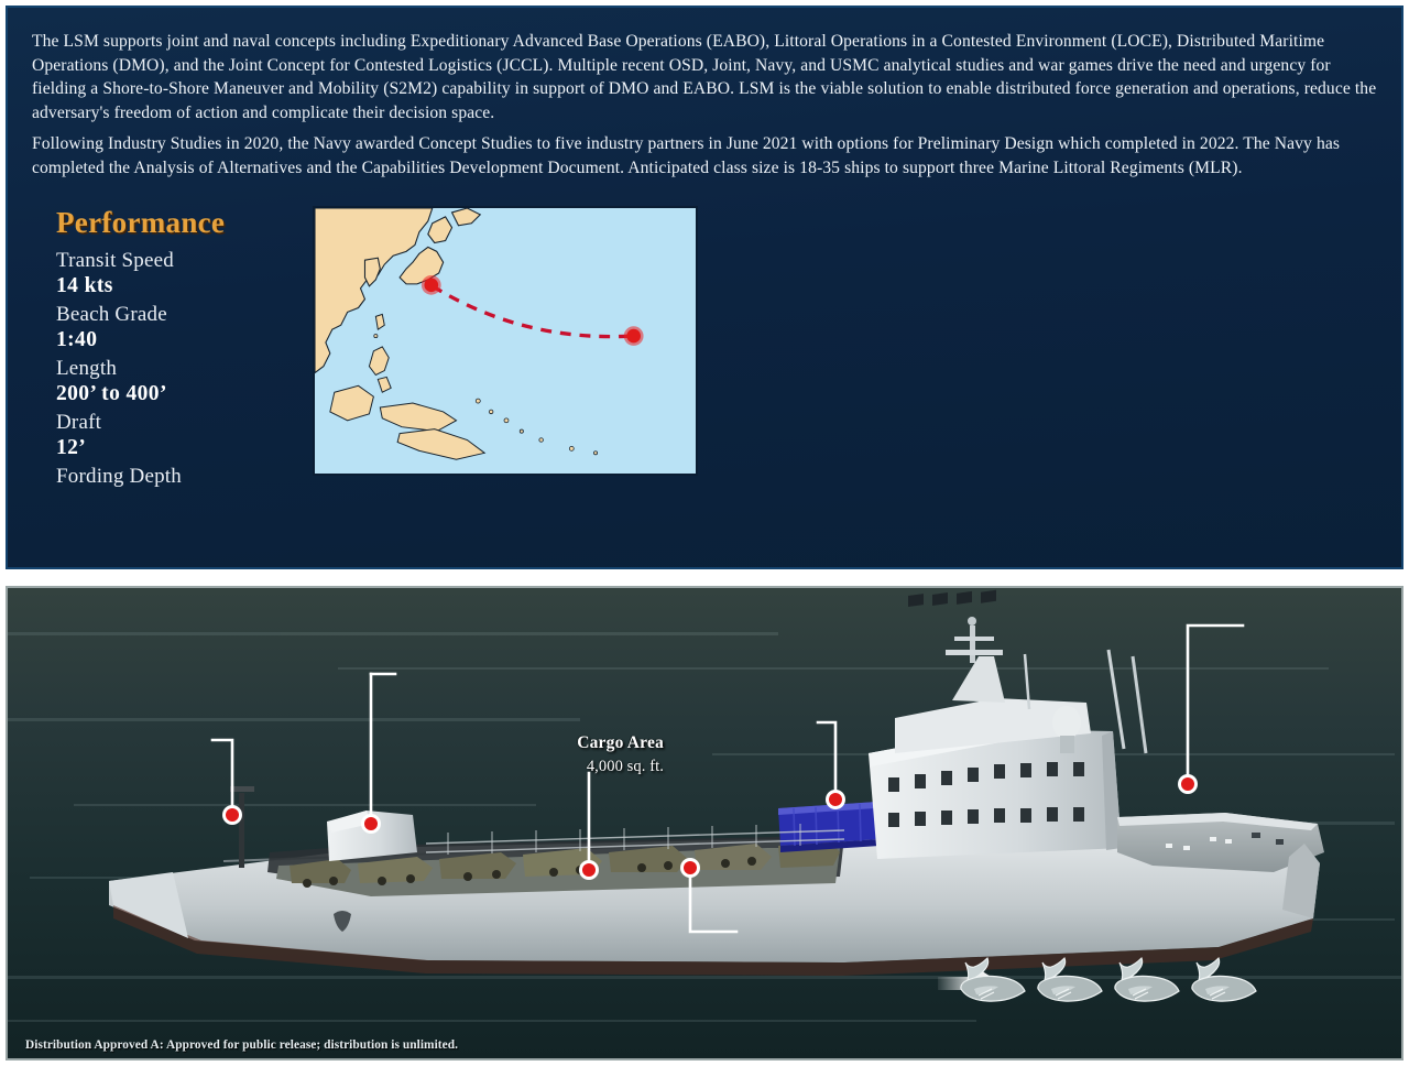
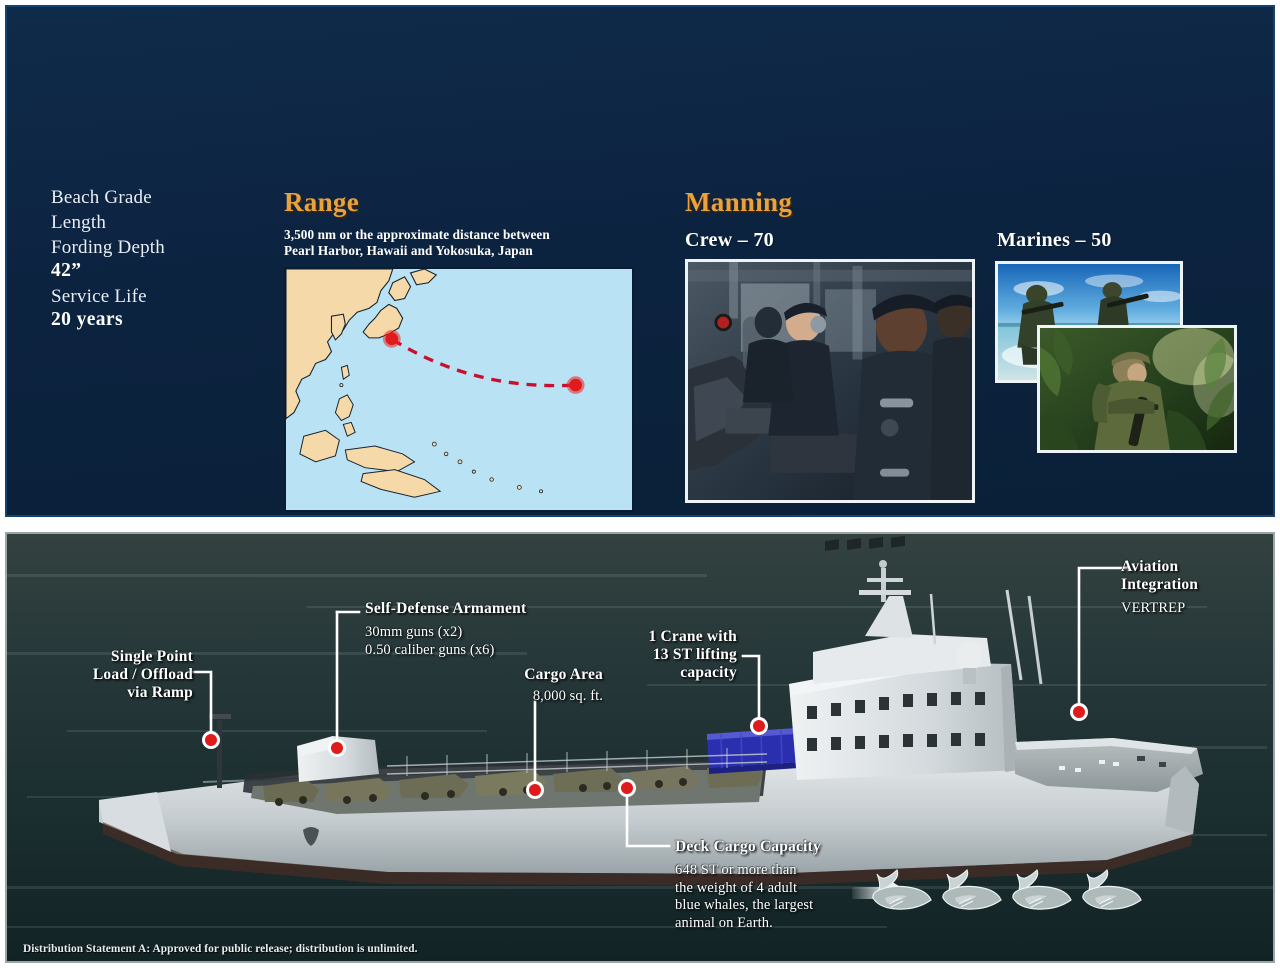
- The LSM supports joint and naval concepts including Expeditionary Advanced Base Operations (EABO), Littoral Operations in a Contested Environment (LOCE), Distributed Maritime Operations (DMO), and the Joint Concept for Contested Logistics (JCCL). Multiple recent OSD, Joint, Navy, and USMC analytical studies and war games drive the need and urgency for fielding a Shore-to-Shore Maneuver and Mobility (S2M2) capability in support of DMO and EABO. LSM is the viable solution to enable distributed force generation and operations, reduce the adversary's freedom of action and complicate their decision space.
- Following Industry Studies in 2020, the Navy awarded Concept Studies to five industry partners in June 2021 with options for Preliminary Design which completed in 2022. The Navy has completed the Analysis of Alternatives and the Capabilities Development Document. Anticipated class size is 18-35 ships to support three Marine Littoral Regiments (MLR).
- Performance
- Transit Speed
- 14 kts
  Beach Grade
- 1:40
  Length
- 200’ to 400’
- Draft
- 12’
  Fording Depth
+ 42”
+ Service Life
+ 20 years
+ Range
+ 3,500 nm or the approximate distance between
+ Pearl Harbor, Hawaii and Yokosuka, Japan
+ Manning
+ Crew – 70
+ Marines – 50
+ Single Point
+ Load / Offload
+ via Ramp
+ Self-Defense Armament
+ 30mm guns (x2)
+ 0.50 caliber guns (x6)
  Cargo Area
- 4,000 sq. ft.
+ 8,000 sq. ft.
+ 1 Crane with
+ 13 ST lifting
+ capacity
+ Aviation
+ Integration
+ VERTREP
+ Deck Cargo Capacity
+ 648 ST or more than
+ the weight of 4 adult
+ blue whales, the largest
+ animal on Earth.
- Distribution Approved A: Approved for public release; distribution is unlimited.
+ Distribution Statement A: Approved for public release; distribution is unlimited.
